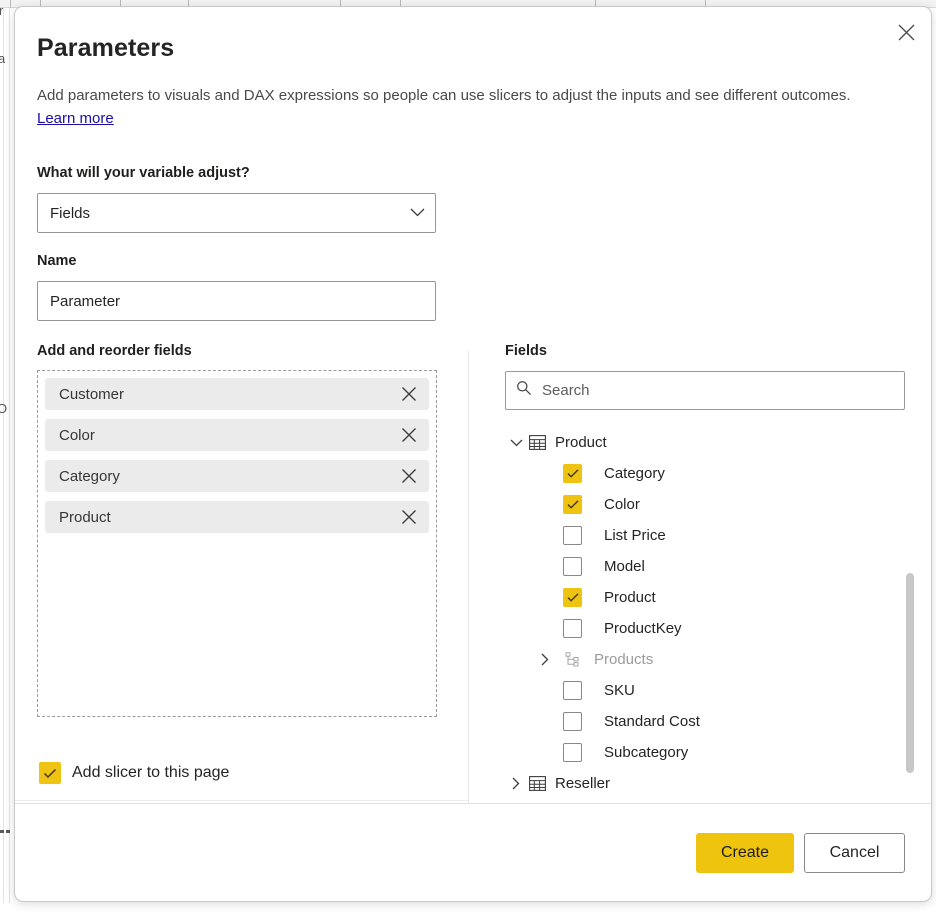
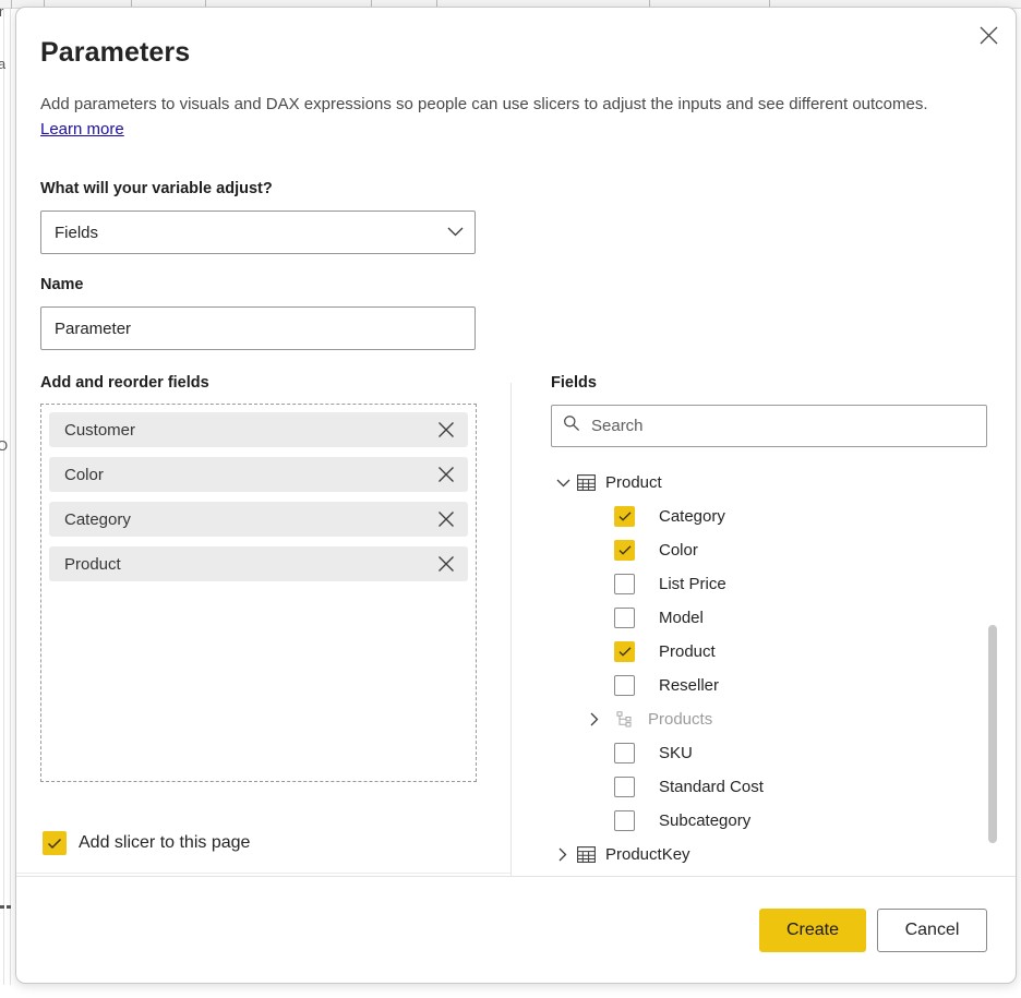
  r
  a
  O
  Parameters
  Add parameters to visuals and DAX expressions so people can use slicers to adjust the inputs and see different outcomes. Learn more
  What will your variable adjust?
  Fields
  Name
  Parameter
  Add and reorder fields
  Customer
  Color
  Category
  Product
  Add slicer to this page
  Fields
  Search
  Product
  Category
  Color
  List Price
  Model
  Product
- ProductKey
+ Reseller
  Products
  SKU
  Standard Cost
  Subcategory
- Reseller
+ ProductKey
  Create
  Cancel
